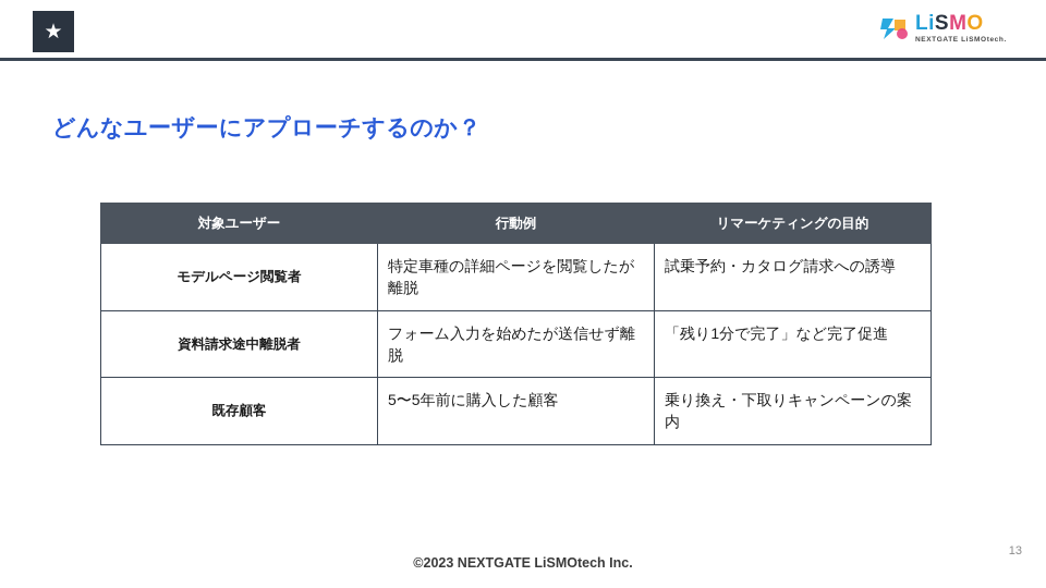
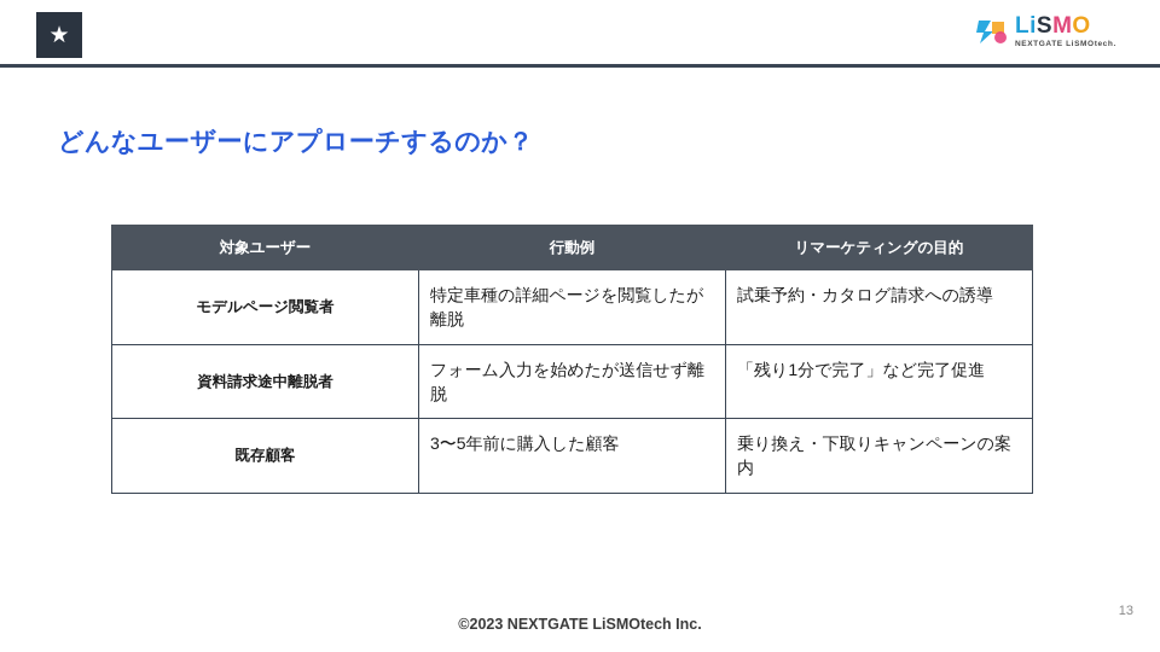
  ★
  LiSMO
  どんなユーザーにアプローチするのか？
  対象ユーザー	行動例	リマーケティングの目的
  モデルページ閲覧者	特定車種の詳細ページを閲覧したが離脱	試乗予約・カタログ請求への誘導
  資料請求途中離脱者	フォーム入力を始めたが送信せず離脱	「残り1分で完了」など完了促進
- 既存顧客	5〜5年前に購入した顧客	乗り換え・下取りキャンペーンの案内
+ 既存顧客	3〜5年前に購入した顧客	乗り換え・下取りキャンペーンの案内
  ©2023 NEXTGATE LiSMOtech Inc.
  13
